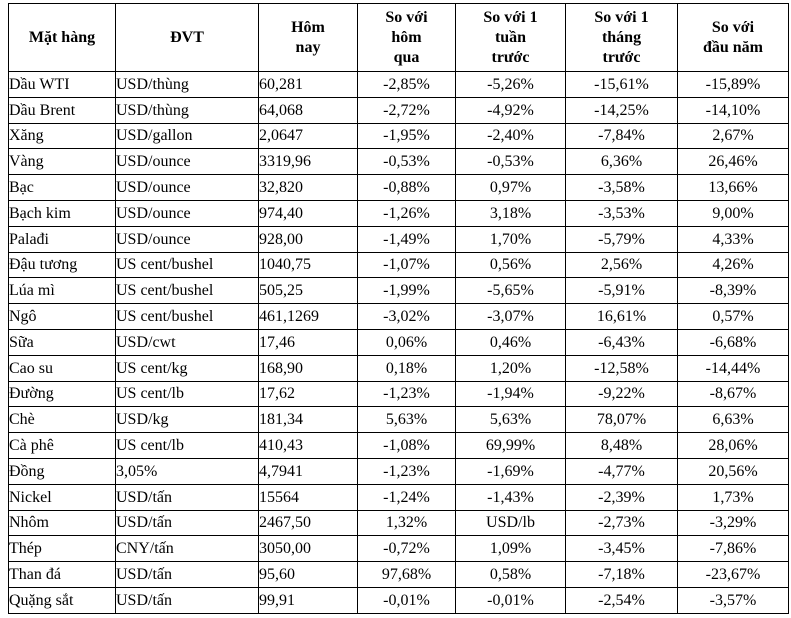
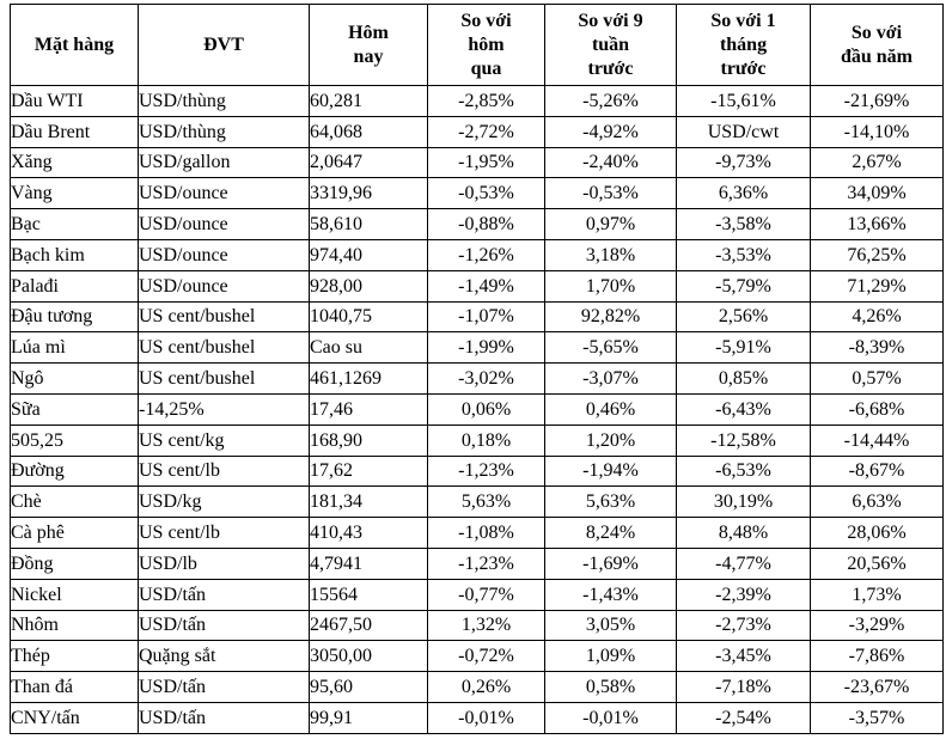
- Mặt hàng	ĐVT	Hôm nay	So với hôm qua	So với 1 tuần trước	So với 1 tháng trước	So với đầu năm
+ Mặt hàng	ĐVT	Hôm nay	So với hôm qua	So với 9 tuần trước	So với 1 tháng trước	So với đầu năm
- Dầu WTI	USD/thùng	60,281	-2,85%	-5,26%	-15,61%	-15,89%
+ Dầu WTI	USD/thùng	60,281	-2,85%	-5,26%	-15,61%	-21,69%
- Dầu Brent	USD/thùng	64,068	-2,72%	-4,92%	-14,25%	-14,10%
+ Dầu Brent	USD/thùng	64,068	-2,72%	-4,92%	USD/cwt	-14,10%
- Xăng	USD/gallon	2,0647	-1,95%	-2,40%	-7,84%	2,67%
+ Xăng	USD/gallon	2,0647	-1,95%	-2,40%	-9,73%	2,67%
- Vàng	USD/ounce	3319,96	-0,53%	-0,53%	6,36%	26,46%
+ Vàng	USD/ounce	3319,96	-0,53%	-0,53%	6,36%	34,09%
- Bạc	USD/ounce	32,820	-0,88%	0,97%	-3,58%	13,66%
+ Bạc	USD/ounce	58,610	-0,88%	0,97%	-3,58%	13,66%
- Bạch kim	USD/ounce	974,40	-1,26%	3,18%	-3,53%	9,00%
+ Bạch kim	USD/ounce	974,40	-1,26%	3,18%	-3,53%	76,25%
- Palađi	USD/ounce	928,00	-1,49%	1,70%	-5,79%	4,33%
+ Palađi	USD/ounce	928,00	-1,49%	1,70%	-5,79%	71,29%
- Đậu tương	US cent/bushel	1040,75	-1,07%	0,56%	2,56%	4,26%
+ Đậu tương	US cent/bushel	1040,75	-1,07%	92,82%	2,56%	4,26%
- Lúa mì	US cent/bushel	505,25	-1,99%	-5,65%	-5,91%	-8,39%
+ Lúa mì	US cent/bushel	Cao su	-1,99%	-5,65%	-5,91%	-8,39%
- Ngô	US cent/bushel	461,1269	-3,02%	-3,07%	16,61%	0,57%
+ Ngô	US cent/bushel	461,1269	-3,02%	-3,07%	0,85%	0,57%
- Sữa	USD/cwt	17,46	0,06%	0,46%	-6,43%	-6,68%
+ Sữa	-14,25%	17,46	0,06%	0,46%	-6,43%	-6,68%
- Cao su	US cent/kg	168,90	0,18%	1,20%	-12,58%	-14,44%
+ 505,25	US cent/kg	168,90	0,18%	1,20%	-12,58%	-14,44%
- Đường	US cent/lb	17,62	-1,23%	-1,94%	-9,22%	-8,67%
+ Đường	US cent/lb	17,62	-1,23%	-1,94%	-6,53%	-8,67%
- Chè	USD/kg	181,34	5,63%	5,63%	78,07%	6,63%
+ Chè	USD/kg	181,34	5,63%	5,63%	30,19%	6,63%
- Cà phê	US cent/lb	410,43	-1,08%	69,99%	8,48%	28,06%
+ Cà phê	US cent/lb	410,43	-1,08%	8,24%	8,48%	28,06%
- Đồng	3,05%	4,7941	-1,23%	-1,69%	-4,77%	20,56%
+ Đồng	USD/lb	4,7941	-1,23%	-1,69%	-4,77%	20,56%
- Nickel	USD/tấn	15564	-1,24%	-1,43%	-2,39%	1,73%
+ Nickel	USD/tấn	15564	-0,77%	-1,43%	-2,39%	1,73%
- Nhôm	USD/tấn	2467,50	1,32%	USD/lb	-2,73%	-3,29%
+ Nhôm	USD/tấn	2467,50	1,32%	3,05%	-2,73%	-3,29%
- Thép	CNY/tấn	3050,00	-0,72%	1,09%	-3,45%	-7,86%
+ Thép	Quặng sắt	3050,00	-0,72%	1,09%	-3,45%	-7,86%
- Than đá	USD/tấn	95,60	97,68%	0,58%	-7,18%	-23,67%
+ Than đá	USD/tấn	95,60	0,26%	0,58%	-7,18%	-23,67%
- Quặng sắt	USD/tấn	99,91	-0,01%	-0,01%	-2,54%	-3,57%
+ CNY/tấn	USD/tấn	99,91	-0,01%	-0,01%	-2,54%	-3,57%
